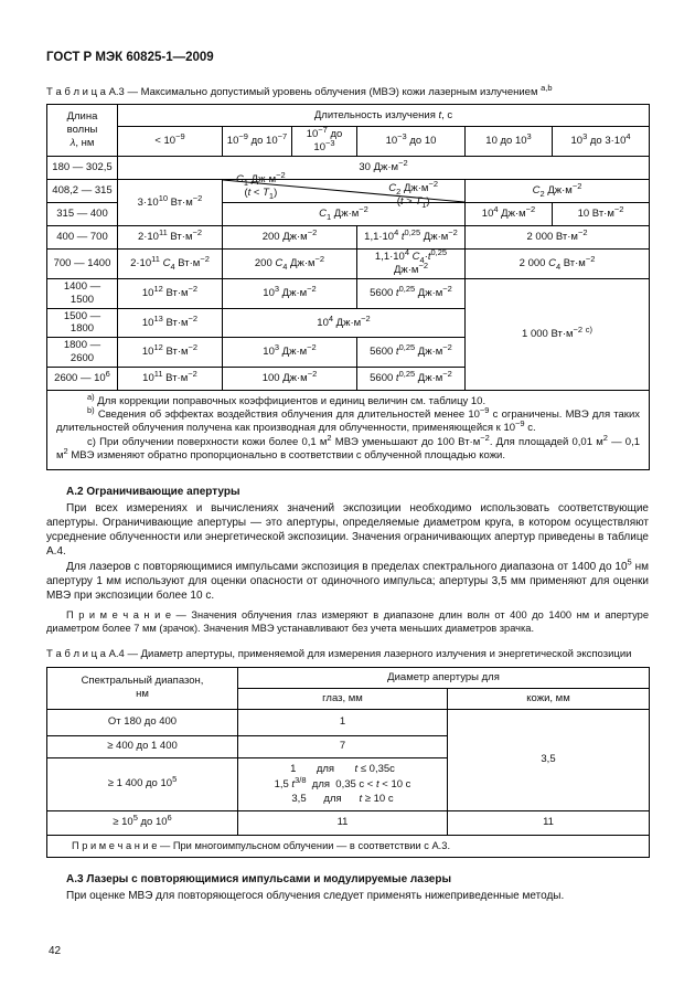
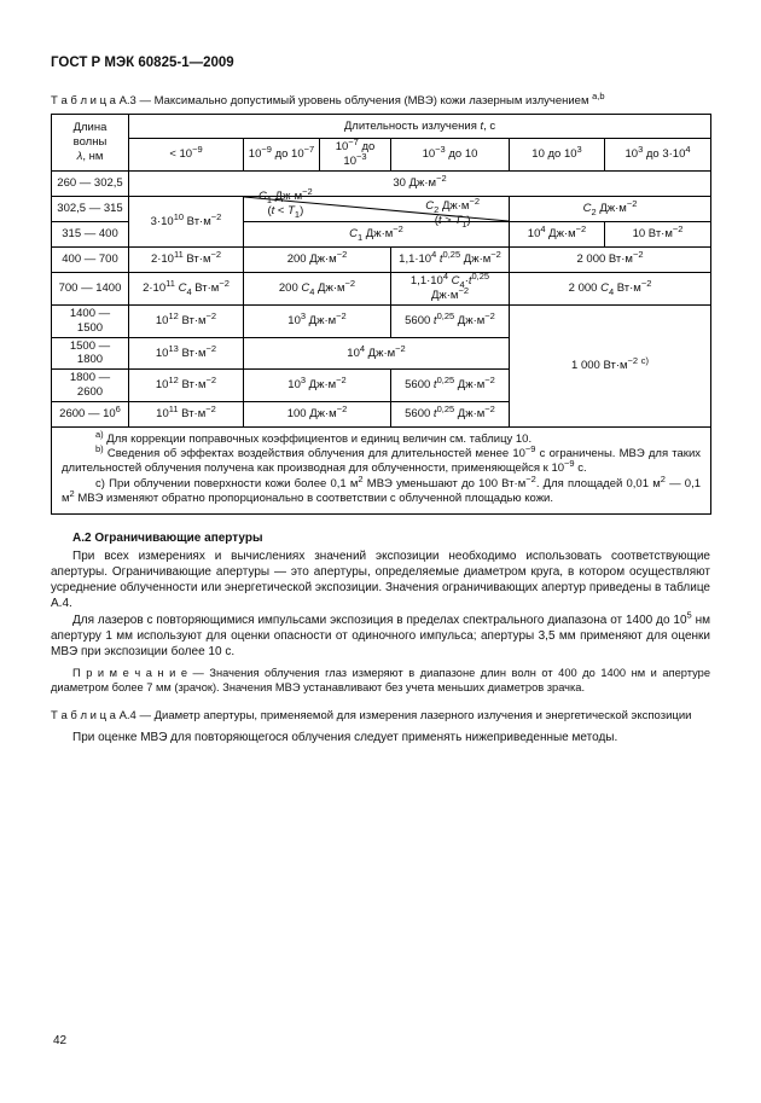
  ГОСТ Р МЭК 60825-1—2009
  Т а б л и ц а А.3 — Максимально допустимый уровень облучения (МВЭ) кожи лазерным излучением a,b
  Длина волныλ, нм	Длительность излучения t, с
  < 10−9	10−9 до 10−7	10−7 до 10−3	10−3 до 10	10 до 103	103 до 3·104
- 180 — 302,5	30 Дж·м−2
+ 260 — 302,5	30 Дж·м−2
- 408,2 — 315	3·1010 Вт·м−2	C2 Дж·м−2(t > T1) C1 Дж·м−2(t < T1)	C2 Дж·м−2
+ 302,5 — 315	3·1010 Вт·м−2	C2 Дж·м−2(t > T1) C1 Дж·м−2(t < T1)	C2 Дж·м−2
  315 — 400	C1 Дж·м−2	104 Дж·м−2	10 Вт·м−2
  400 — 700	2·1011 Вт·м−2	200 Дж·м−2	1,1·104 t0,25 Дж·м−2	2 000 Вт·м−2
  700 — 1400	2·1011 C4 Вт·м−2	200 C4 Дж·м−2	1,1·104 C4·t0,25 Дж·м−2	2 000 C4 Вт·м−2
  1400 — 1500	1012 Вт·м−2	103 Дж·м−2	5600 t0,25 Дж·м−2	1 000 Вт·м−2 c)
  1500 — 1800	1013 Вт·м−2	104 Дж·м−2
  1800 — 2600	1012 Вт·м−2	103 Дж·м−2	5600 t0,25 Дж·м−2
  2600 — 106	1011 Вт·м−2	100 Дж·м−2	5600 t0,25 Дж·м−2
  a) Для коррекции поправочных коэффициентов и единиц величин см. таблицу 10. b) Сведения об эффектах воздействия облучения для длительностей менее 10−9 с ограничены. МВЭ для таких длительностей облучения получена как производная для облученности, применяющейся к 10−9 с. c) При облучении поверхности кожи более 0,1 м2 МВЭ уменьшают до 100 Вт·м−2. Для площадей 0,01 м2 — 0,1 м2 МВЭ изменяют обратно пропорционально в соответствии с облученной площадью кожи.
  А.2 Ограничивающие апертуры
  При всех измерениях и вычислениях значений экспозиции необходимо использовать соответствующие апертуры. Ограничивающие апертуры — это апертуры, определяемые диаметром круга, в котором осуществляют усреднение облученности или энергетической экспозиции. Значения ограничивающих апертур приведены в таблице А.4.
  Для лазеров с повторяющимися импульсами экспозиция в пределах спектрального диапазона от 1400 до 105 нм апертуру 1 мм используют для оценки опасности от одиночного импульса; апертуры 3,5 мм применяют для оценки МВЭ при экспозиции более 10 с.
  П р и м е ч а н и е — Значения облучения глаз измеряют в диапазоне длин волн от 400 до 1400 нм и апертуре диаметром более 7 мм (зрачок). Значения МВЭ устанавливают без учета меньших диаметров зрачка.
  Т а б л и ц а А.4 — Диаметр апертуры, применяемой для измерения лазерного излучения и энергетической экспозиции
- Спектральный диапазон,нм	Диаметр апертуры для
- глаз, мм	кожи, мм
- От 180 до 400	1	3,5
- ≥ 400 до 1 400	7
- ≥ 1 400 до 105	1 для t ≤ 0,35с1,5 t3/8 для 0,35 с < t < 10 с3,5 для t ≥ 10 с
- ≥ 105 до 106	11	11
- П р и м е ч а н и е — При многоимпульсном облучении — в соответствии с А.3.
- А.3 Лазеры с повторяющимися импульсами и модулируемые лазеры
  При оценке МВЭ для повторяющегося облучения следует применять нижеприведенные методы.
  42
